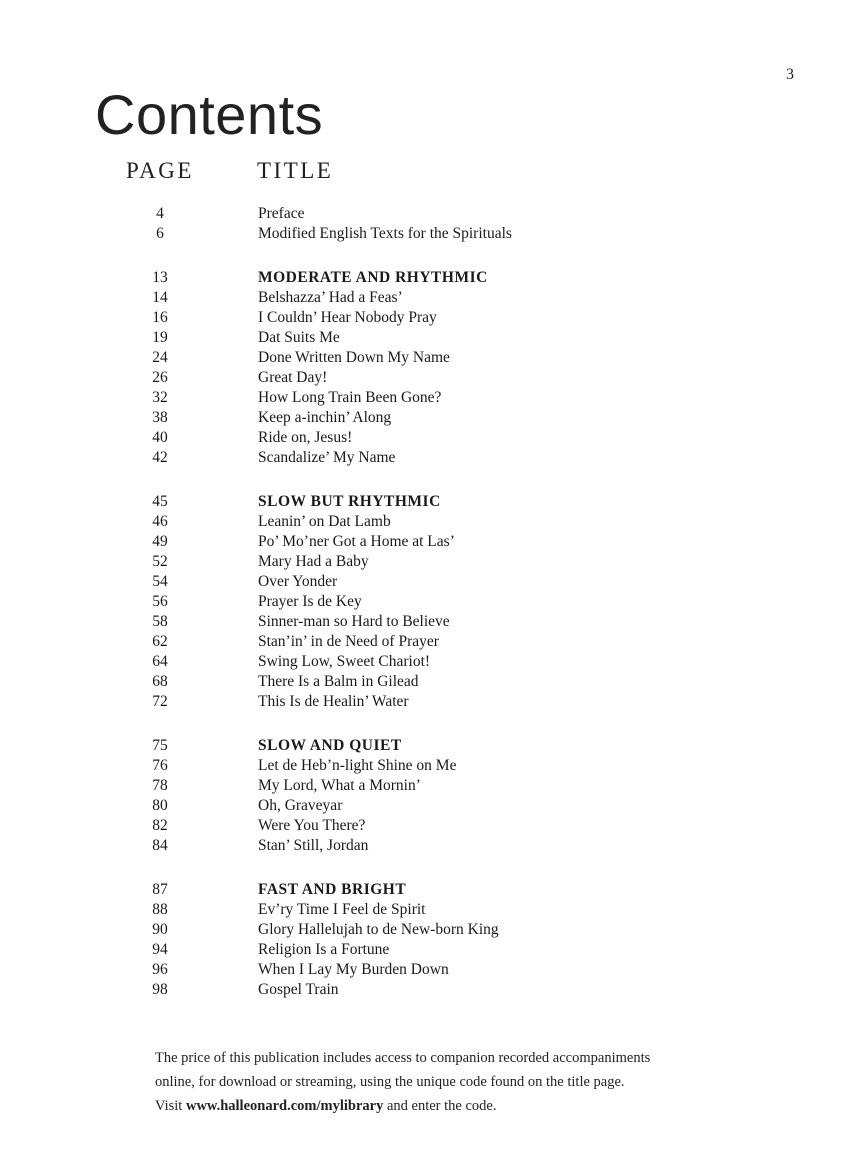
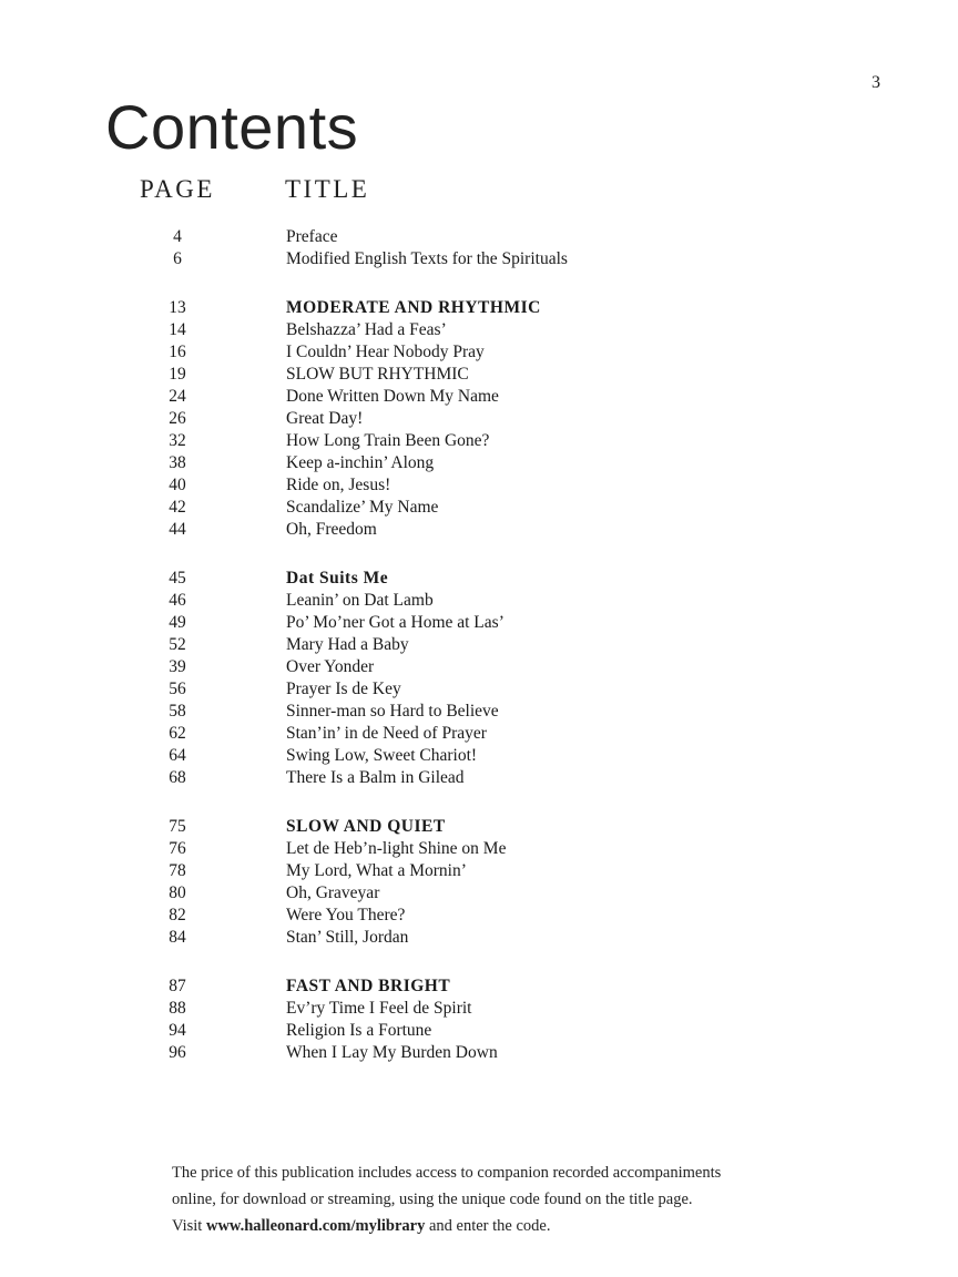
  3
  Contents
  PAGE
  TITLE
  4
  Preface
  6
  Modified English Texts for the Spirituals
  13
  MODERATE AND RHYTHMIC
  14
  Belshazza’ Had a Feas’
  16
  I Couldn’ Hear Nobody Pray
  19
- Dat Suits Me
+ SLOW BUT RHYTHMIC
  24
  Done Written Down My Name
  26
  Great Day!
  32
  How Long Train Been Gone?
  38
  Keep a-inchin’ Along
  40
  Ride on, Jesus!
  42
  Scandalize’ My Name
+ 44
+ Oh, Freedom
  45
- SLOW BUT RHYTHMIC
+ Dat Suits Me
  46
  Leanin’ on Dat Lamb
  49
  Po’ Mo’ner Got a Home at Las’
  52
  Mary Had a Baby
- 54
+ 39
  Over Yonder
  56
  Prayer Is de Key
  58
  Sinner-man so Hard to Believe
  62
  Stan’in’ in de Need of Prayer
  64
  Swing Low, Sweet Chariot!
  68
  There Is a Balm in Gilead
- 72
- This Is de Healin’ Water
  75
  SLOW AND QUIET
  76
  Let de Heb’n-light Shine on Me
  78
  My Lord, What a Mornin’
  80
  Oh, Graveyar
  82
  Were You There?
  84
  Stan’ Still, Jordan
  87
  FAST AND BRIGHT
  88
  Ev’ry Time I Feel de Spirit
- 90
- Glory Hallelujah to de New-born King
  94
  Religion Is a Fortune
  96
  When I Lay My Burden Down
- 98
- Gospel Train
  The price of this publication includes access to companion recorded accompaniments
  online, for download or streaming, using the unique code found on the title page.
  Visit www.halleonard.com/mylibrary and enter the code.
